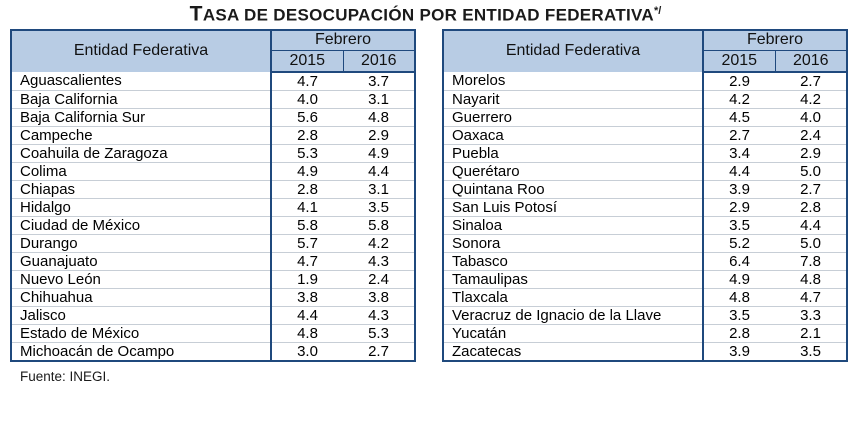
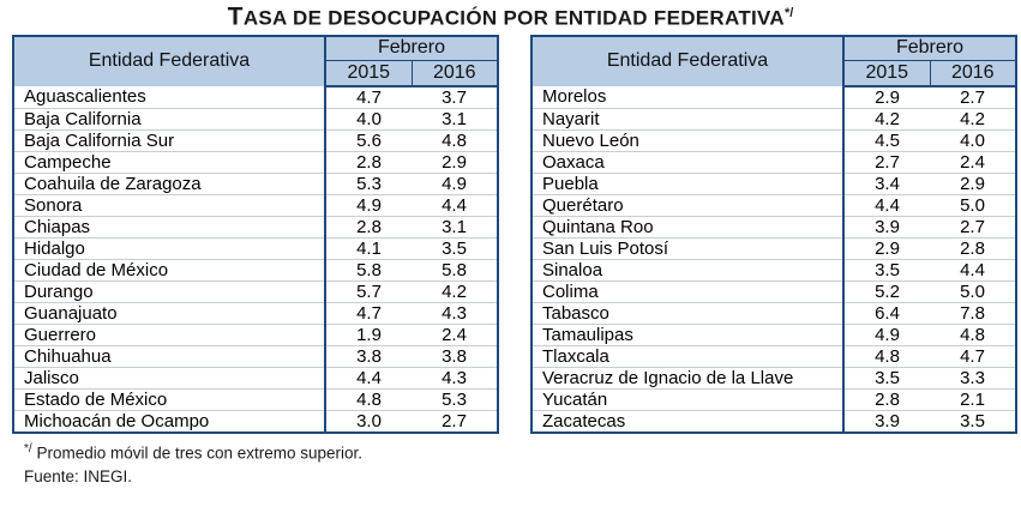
  TASA DE DESOCUPACIÓN POR ENTIDAD FEDERATIVA*/
  Entidad Federativa	Febrero
  2015	2016
  Aguascalientes	4.7	3.7
  Baja California	4.0	3.1
  Baja California Sur	5.6	4.8
  Campeche	2.8	2.9
  Coahuila de Zaragoza	5.3	4.9
- Colima	4.9	4.4
+ Sonora	4.9	4.4
  Chiapas	2.8	3.1
  Hidalgo	4.1	3.5
  Ciudad de México	5.8	5.8
  Durango	5.7	4.2
  Guanajuato	4.7	4.3
- Nuevo León	1.9	2.4
+ Guerrero	1.9	2.4
  Chihuahua	3.8	3.8
  Jalisco	4.4	4.3
  Estado de México	4.8	5.3
  Michoacán de Ocampo	3.0	2.7
  Entidad Federativa	Febrero
  2015	2016
  Morelos	2.9	2.7
  Nayarit	4.2	4.2
- Guerrero	4.5	4.0
+ Nuevo León	4.5	4.0
  Oaxaca	2.7	2.4
  Puebla	3.4	2.9
  Querétaro	4.4	5.0
  Quintana Roo	3.9	2.7
  San Luis Potosí	2.9	2.8
  Sinaloa	3.5	4.4
- Sonora	5.2	5.0
+ Colima	5.2	5.0
  Tabasco	6.4	7.8
  Tamaulipas	4.9	4.8
  Tlaxcala	4.8	4.7
  Veracruz de Ignacio de la Llave	3.5	3.3
  Yucatán	2.8	2.1
  Zacatecas	3.9	3.5
+ */ Promedio móvil de tres con extremo superior.
  Fuente: INEGI.
